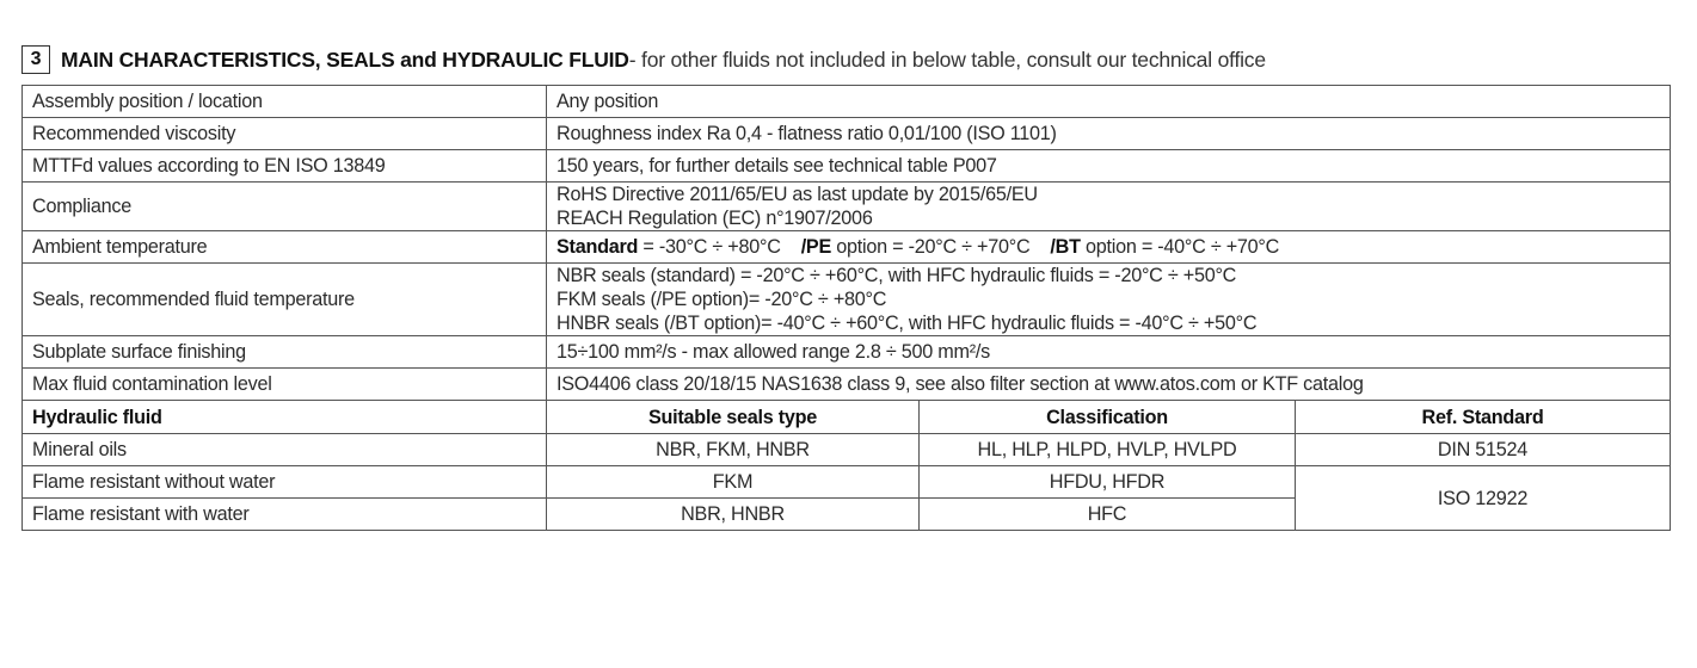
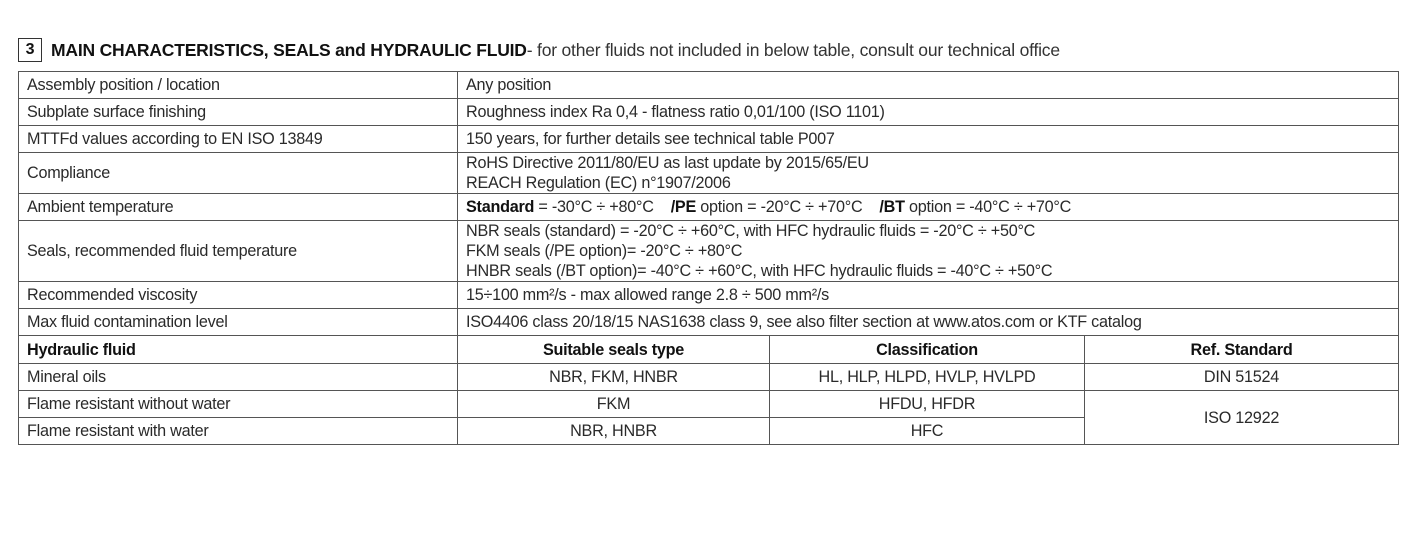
  3
  MAIN CHARACTERISTICS, SEALS and HYDRAULIC FLUID
  - for other fluids not included in below table, consult our technical office
  Assembly position / location	Any position
- Recommended viscosity	Roughness index Ra 0,4 - flatness ratio 0,01/100 (ISO 1101)
+ Subplate surface finishing	Roughness index Ra 0,4 - flatness ratio 0,01/100 (ISO 1101)
  MTTFd values according to EN ISO 13849	150 years, for further details see technical table P007
- Compliance	RoHS Directive 2011/65/EU as last update by 2015/65/EU REACH Regulation (EC) n°1907/2006
+ Compliance	RoHS Directive 2011/80/EU as last update by 2015/65/EU REACH Regulation (EC) n°1907/2006
  Ambient temperature	Standard = -30°C ÷ +80°C /PE option = -20°C ÷ +70°C /BT option = -40°C ÷ +70°C
  Seals, recommended fluid temperature	NBR seals (standard) = -20°C ÷ +60°C, with HFC hydraulic fluids = -20°C ÷ +50°C FKM seals (/PE option)= -20°C ÷ +80°C HNBR seals (/BT option)= -40°C ÷ +60°C, with HFC hydraulic fluids = -40°C ÷ +50°C
- Subplate surface finishing	15÷100 mm²/s - max allowed range 2.8 ÷ 500 mm²/s
+ Recommended viscosity	15÷100 mm²/s - max allowed range 2.8 ÷ 500 mm²/s
  Max fluid contamination level	ISO4406 class 20/18/15 NAS1638 class 9, see also filter section at www.atos.com or KTF catalog
  Hydraulic fluid	Suitable seals type	Classification	Ref. Standard
  Mineral oils	NBR, FKM, HNBR	HL, HLP, HLPD, HVLP, HVLPD	DIN 51524
  Flame resistant without water	FKM	HFDU, HFDR	ISO 12922
  Flame resistant with water	NBR, HNBR	HFC
